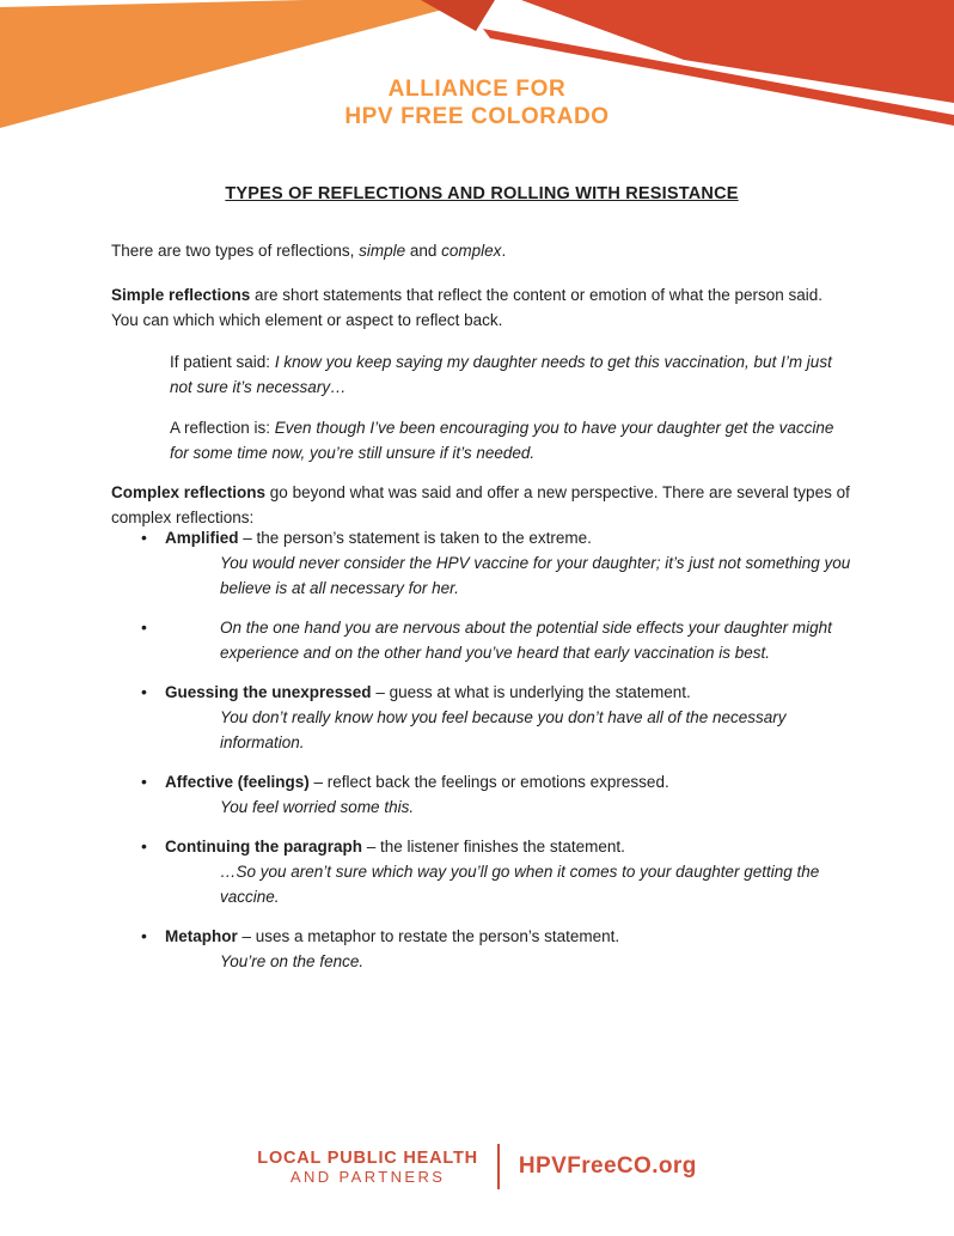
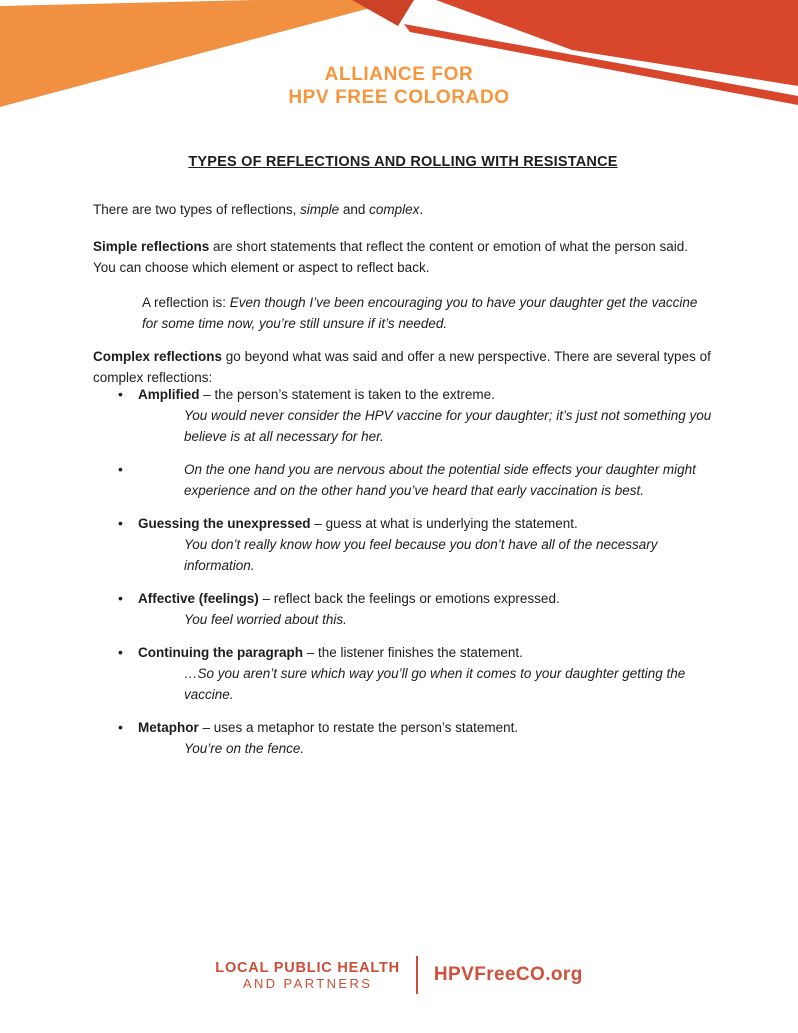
  ALLIANCE FOR
  HPV FREE COLORADO
  TYPES OF REFLECTIONS AND ROLLING WITH RESISTANCE
  There are two types of reflections, simple and complex.
- Simple reflections are short statements that reflect the content or emotion of what the person said. You can which which element or aspect to reflect back.
+ Simple reflections are short statements that reflect the content or emotion of what the person said. You can choose which element or aspect to reflect back.
- If patient said: I know you keep saying my daughter needs to get this vaccination, but I’m just not sure it’s necessary…
  A reflection is: Even though I’ve been encouraging you to have your daughter get the vaccine for some time now, you’re still unsure if it’s needed.
  Complex reflections go beyond what was said and offer a new perspective. There are several types of complex reflections:
  Amplified – the person’s statement is taken to the extreme.
  You would never consider the HPV vaccine for your daughter; it’s just not something you believe is at all necessary for her.
  On the one hand you are nervous about the potential side effects your daughter might experience and on the other hand you’ve heard that early vaccination is best.
  Guessing the unexpressed – guess at what is underlying the statement.
  You don’t really know how you feel because you don’t have all of the necessary information.
  Affective (feelings) – reflect back the feelings or emotions expressed.
- You feel worried some this.
+ You feel worried about this.
  Continuing the paragraph – the listener finishes the statement.
  …So you aren’t sure which way you’ll go when it comes to your daughter getting the vaccine.
  Metaphor – uses a metaphor to restate the person’s statement.
  You’re on the fence.
  LOCAL PUBLIC HEALTH
  AND PARTNERS
  HPVFreeCO.org
